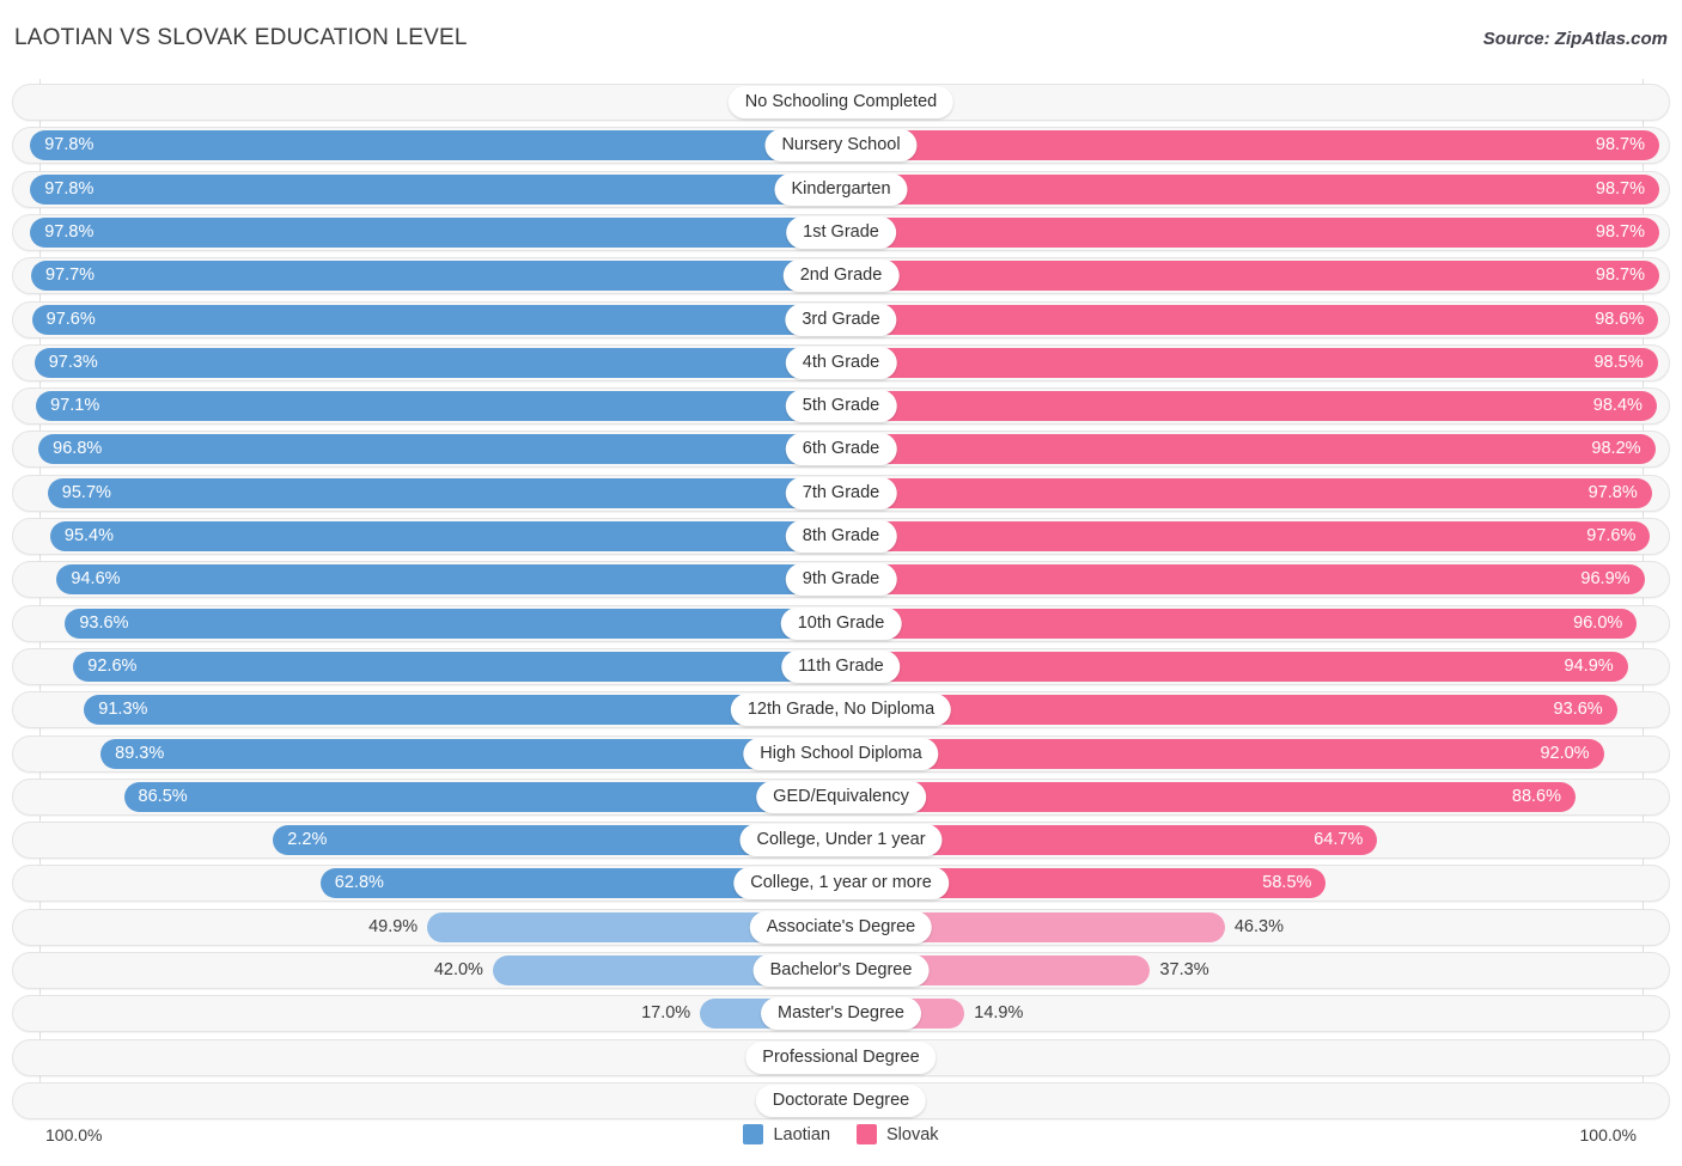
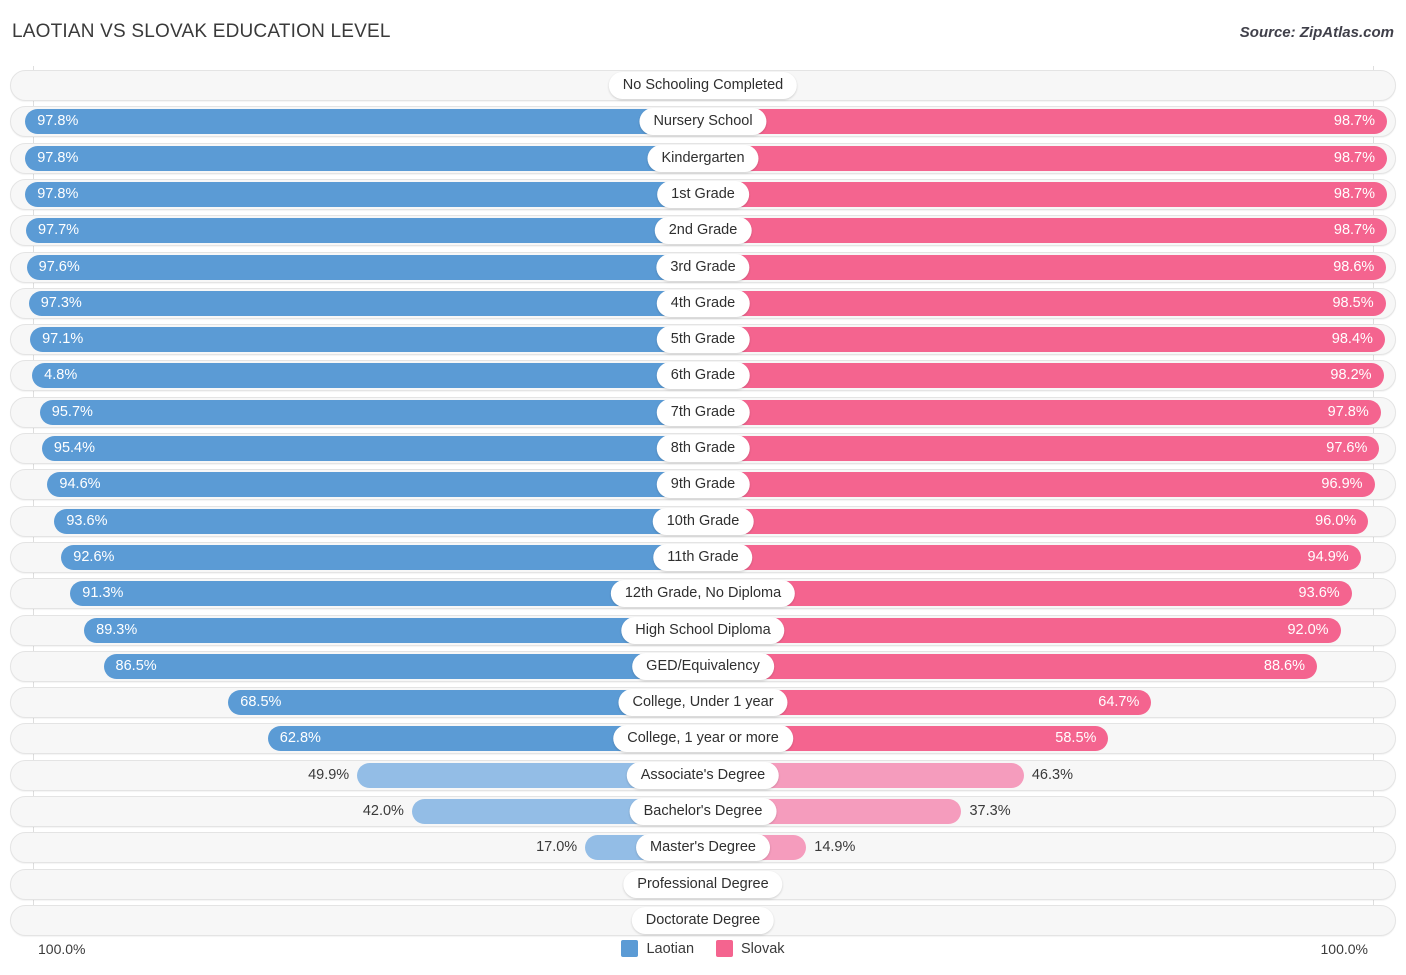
  LAOTIAN VS SLOVAK EDUCATION LEVEL
  Source: ZipAtlas.com
  No Schooling Completed
  97.8%
  98.7%
  Nursery School
  97.8%
  98.7%
  Kindergarten
  97.8%
  98.7%
  1st Grade
  97.7%
  98.7%
  2nd Grade
  97.6%
  98.6%
  3rd Grade
  97.3%
  98.5%
  4th Grade
  97.1%
  98.4%
  5th Grade
- 96.8%
+ 4.8%
  98.2%
  6th Grade
  95.7%
  97.8%
  7th Grade
  95.4%
  97.6%
  8th Grade
  94.6%
  96.9%
  9th Grade
  93.6%
  96.0%
  10th Grade
  92.6%
  94.9%
  11th Grade
  91.3%
  93.6%
  12th Grade, No Diploma
  89.3%
  92.0%
  High School Diploma
  86.5%
  88.6%
  GED/Equivalency
- 2.2%
+ 68.5%
  64.7%
  College, Under 1 year
  62.8%
  58.5%
  College, 1 year or more
  49.9%
  46.3%
  Associate's Degree
  42.0%
  37.3%
  Bachelor's Degree
  17.0%
  14.9%
  Master's Degree
  Professional Degree
  Doctorate Degree
  100.0%
  100.0%
  Laotian
  Slovak
